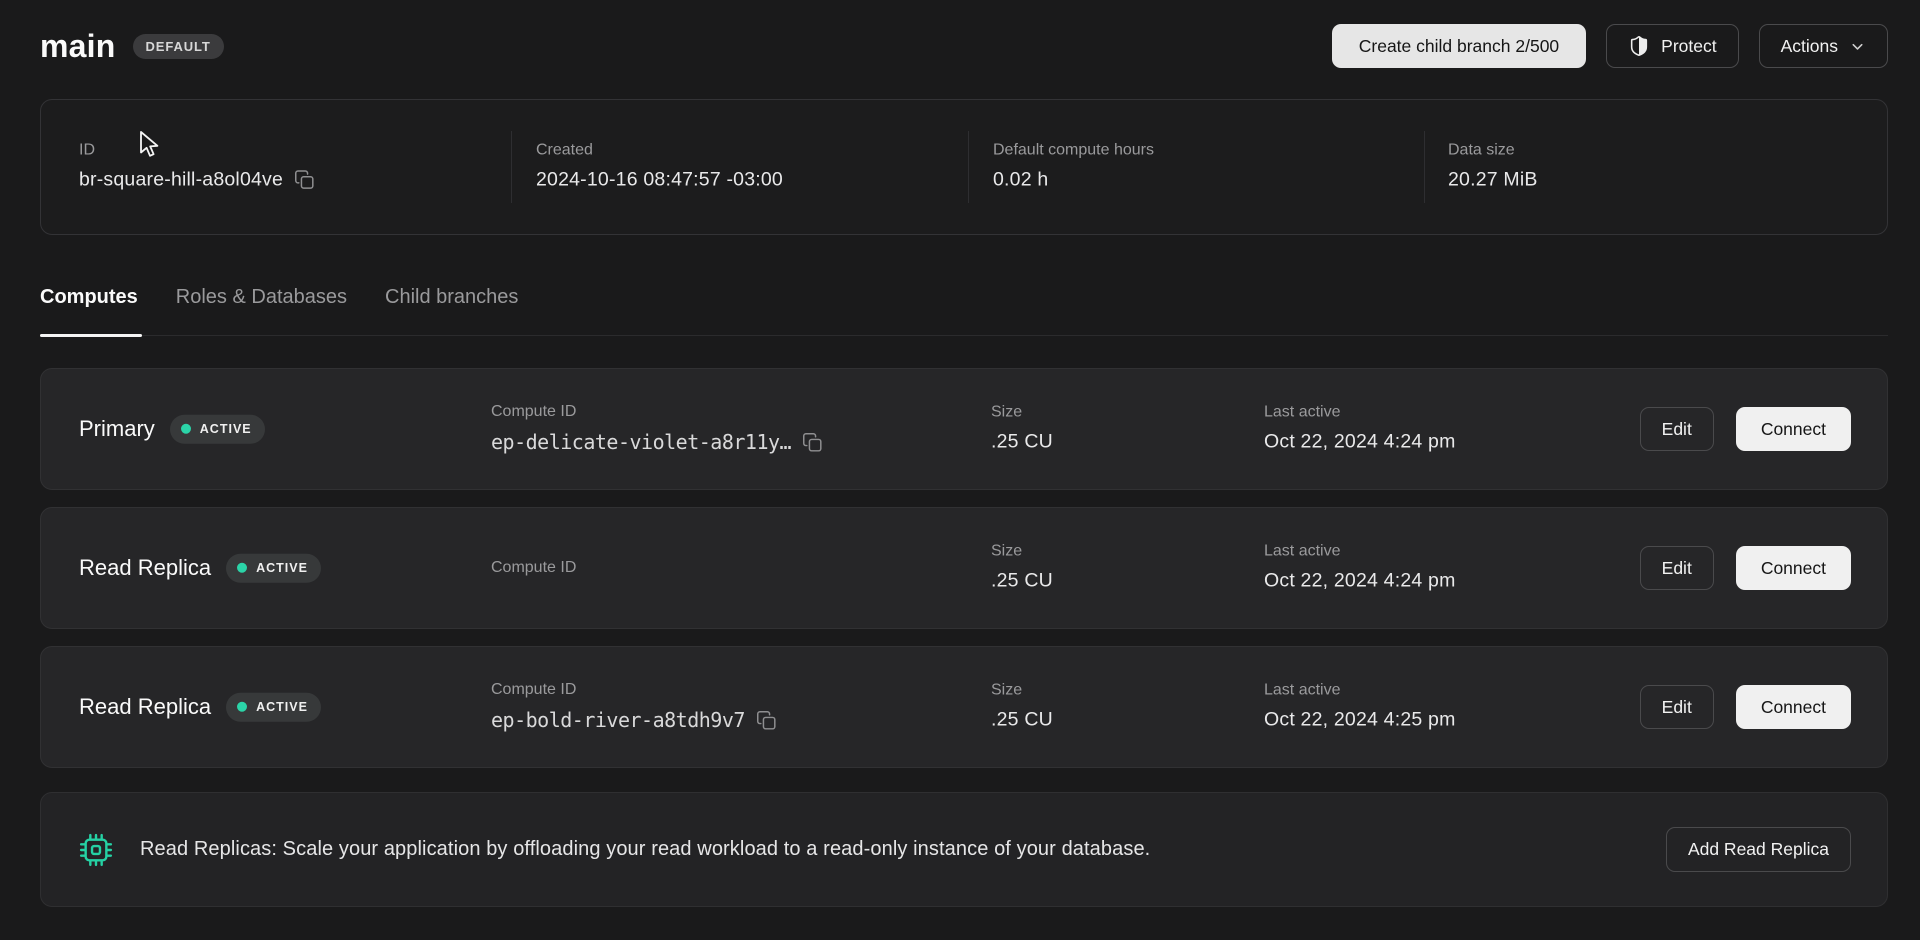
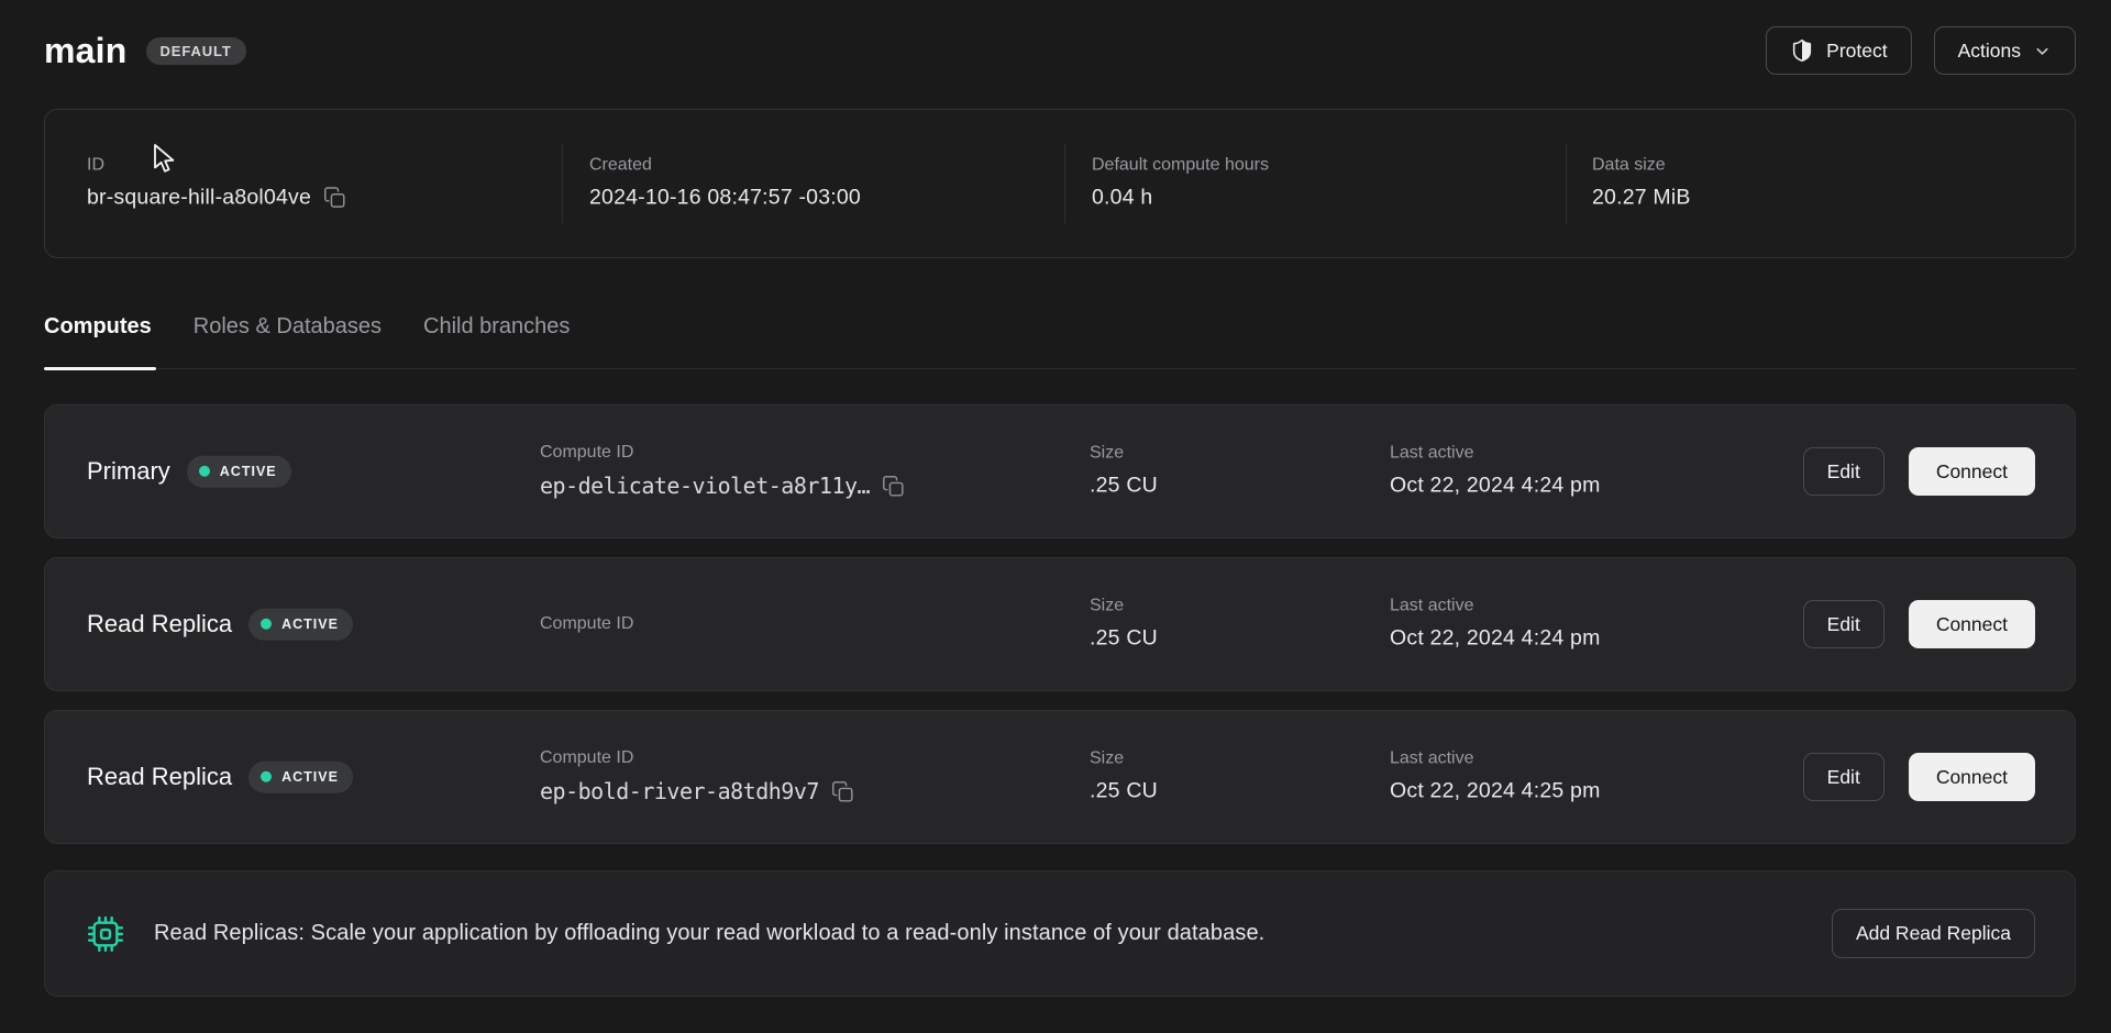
  main
  DEFAULT
- Create child branch 2/500
  Protect
  Actions
  ID
  br-square-hill-a8ol04ve
  Created
  2024-10-16 08:47:57 -03:00
  Default compute hours
- 0.02 h
+ 0.04 h
  Data size
  20.27 MiB
  Computes
  Roles & Databases
  Child branches
  Primary
  ACTIVE
  Compute ID
  ep-delicate-violet-a8r11y…
  Size
  .25 CU
  Last active
  Oct 22, 2024 4:24 pm
  Edit
  Connect
  Read Replica
  ACTIVE
  Compute ID
  Size
  .25 CU
  Last active
  Oct 22, 2024 4:24 pm
  Edit
  Connect
  Read Replica
  ACTIVE
  Compute ID
  ep-bold-river-a8tdh9v7
  Size
  .25 CU
  Last active
  Oct 22, 2024 4:25 pm
  Edit
  Connect
  Read Replicas: Scale your application by offloading your read workload to a read-only instance of your database.
  Add Read Replica
